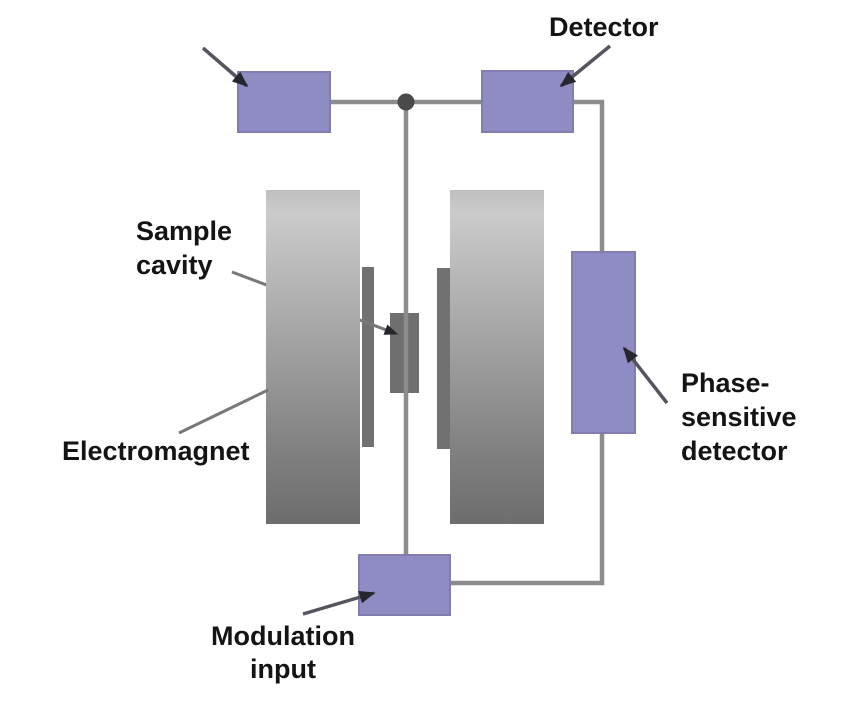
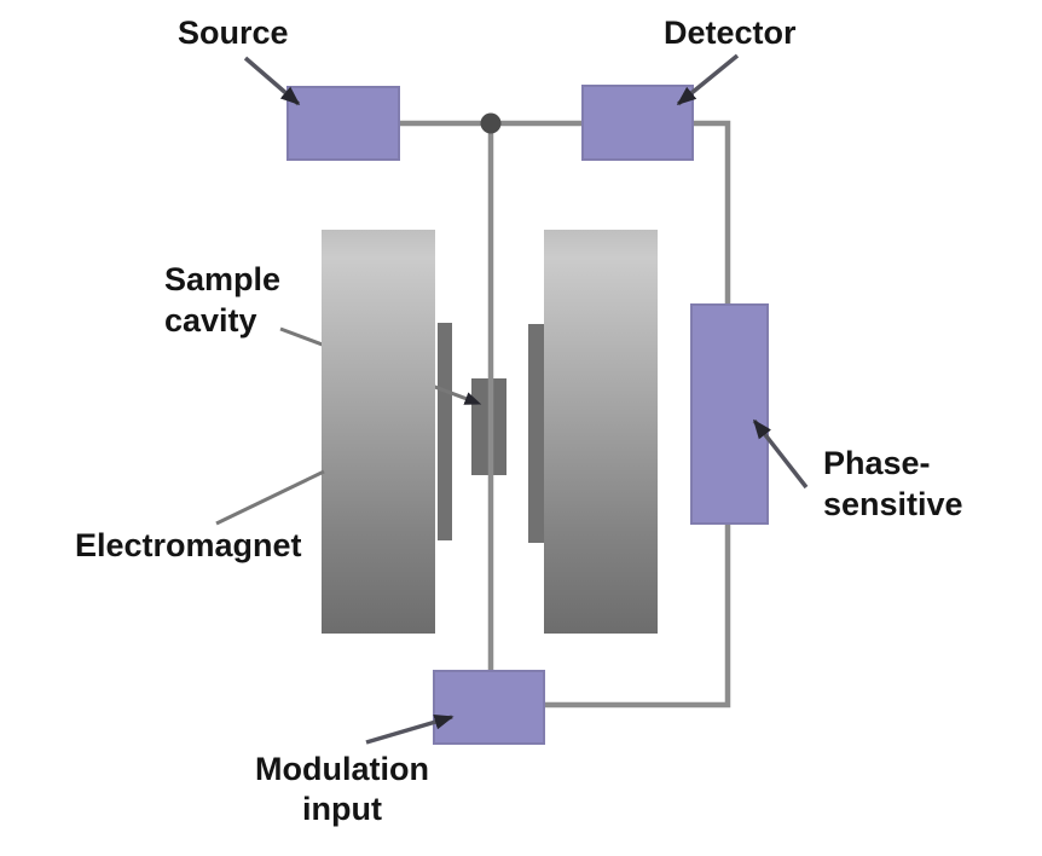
+ Source
  Detector
  Sample
  cavity
  Electromagnet
  Phase-
  sensitive
- detector
  Modulation
  input
